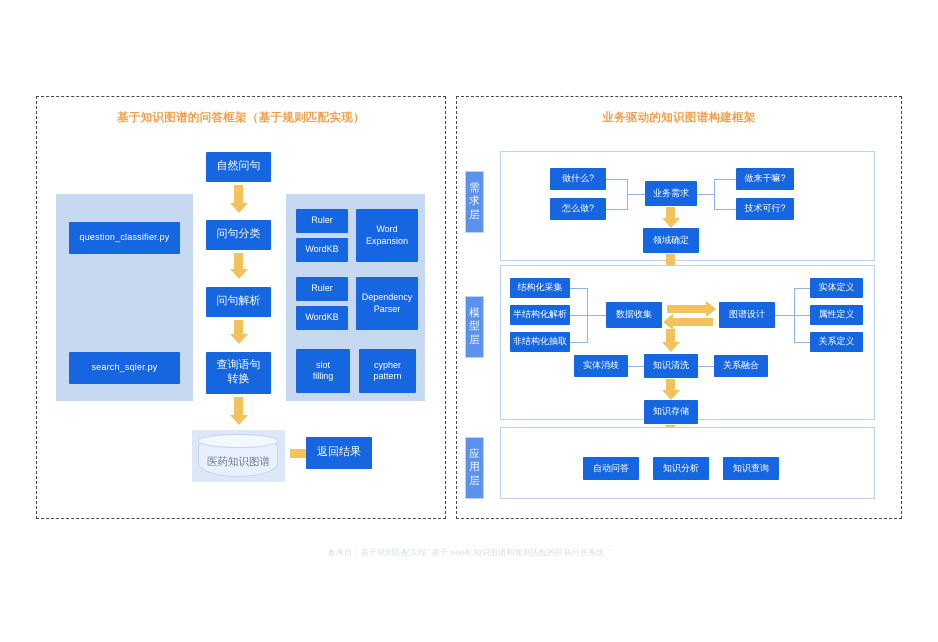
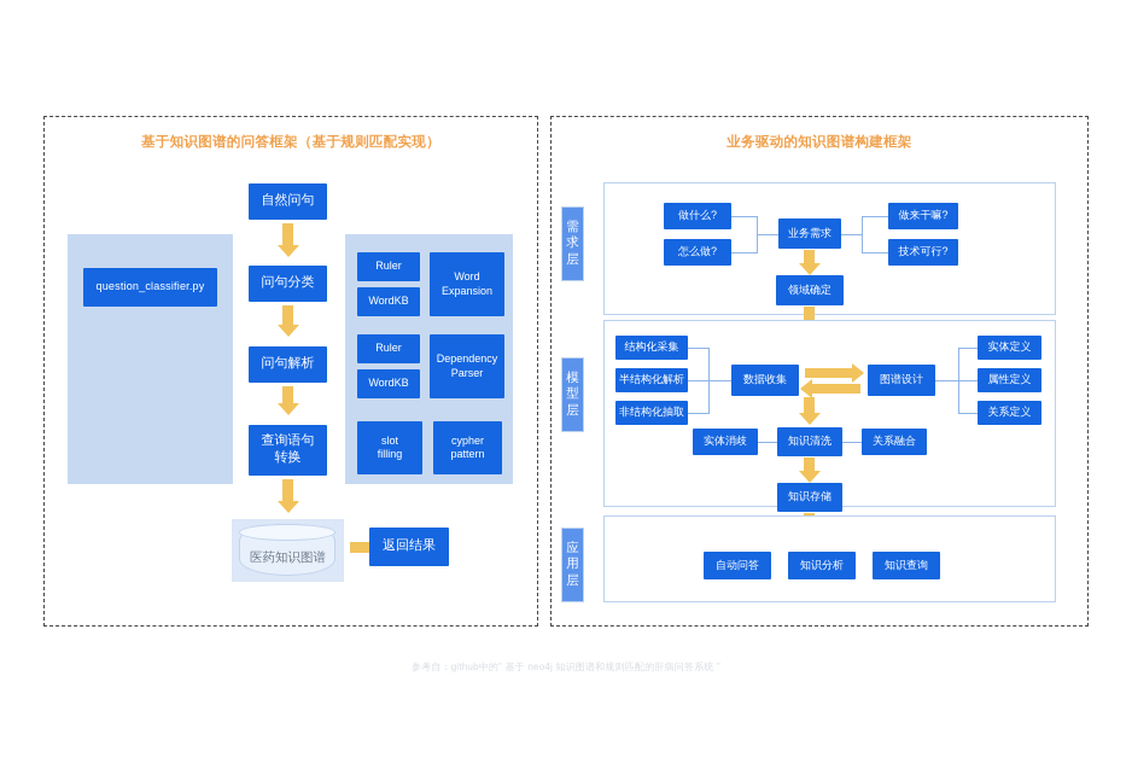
  基于知识图谱的问答框架（基于规则匹配实现）
  自然问句
  问句分类
  问句解析
  查询语句
  转换
  question_classifier.py
- search_sqler.py
  Ruler
  WordKB
  Word
  Expansion
  Ruler
  WordKB
  Dependency
  Parser
  slot
  filling
  cypher
  pattern
  医药知识图谱
  返回结果
  业务驱动的知识图谱构建框架
  需
  求
  层
  模
  型
  层
  应
  用
  层
  做什么?
  怎么做?
  业务需求
  做来干嘛?
  技术可行?
  领域确定
  结构化采集
  半结构化解析
  非结构化抽取
  数据收集
  图谱设计
  实体定义
  属性定义
  关系定义
  实体消歧
  知识清洗
  关系融合
  知识存储
  自动问答
  知识分析
  知识查询
- 参考自：基于规则匹配实现" 基于 neo4j 知识图谱和规则匹配的肝病问答系统 "
+ 参考自：github中的" 基于 neo4j 知识图谱和规则匹配的肝病问答系统 "
